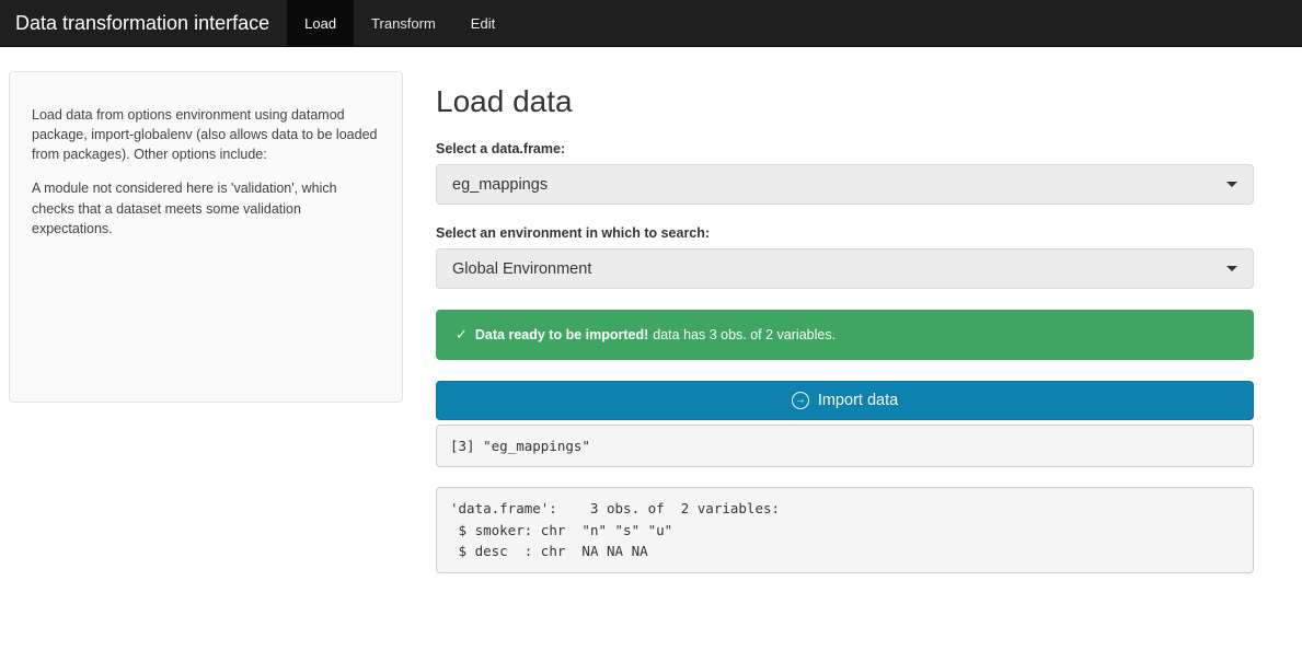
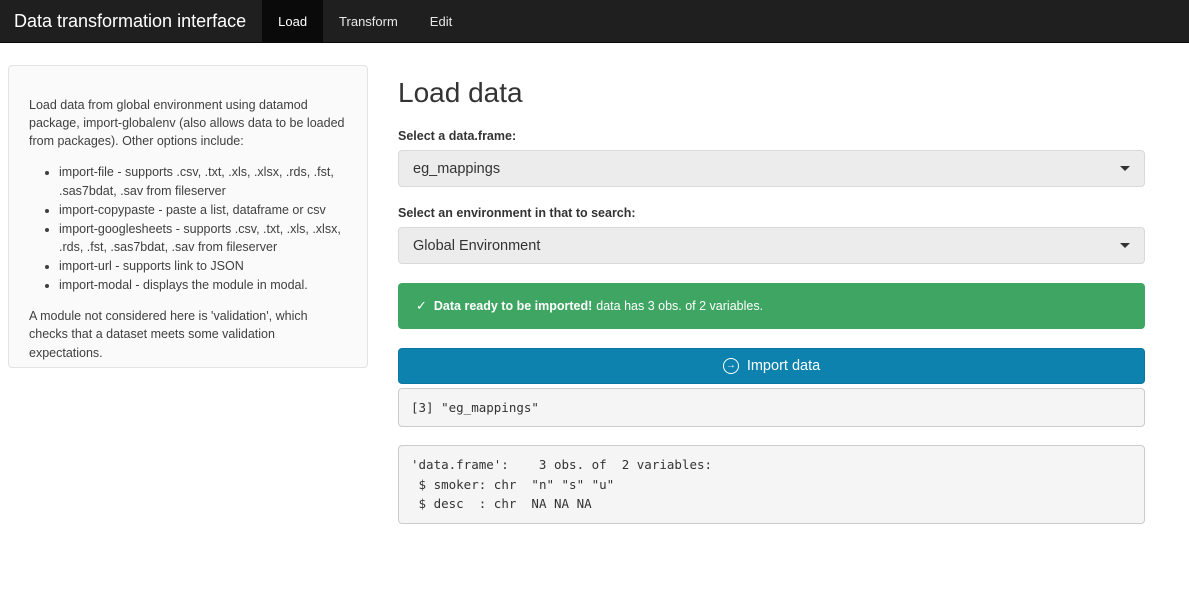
  Data transformation interface
  Load
  Transform
  Edit
- Load data from options environment using datamod package, import-globalenv (also allows data to be loaded from packages). Other options include:
+ Load data from global environment using datamod package, import-globalenv (also allows data to be loaded from packages). Other options include:
+ import-file - supports .csv, .txt, .xls, .xlsx, .rds, .fst, .sas7bdat, .sav from fileserver
+ import-copypaste - paste a list, dataframe or csv
+ import-googlesheets - supports .csv, .txt, .xls, .xlsx, .rds, .fst, .sas7bdat, .sav from fileserver
+ import-url - supports link to JSON
+ import-modal - displays the module in modal.
  A module not considered here is 'validation', which checks that a dataset meets some validation expectations.
  Load data
  Select a data.frame:
  eg_mappings
- Select an environment in which to search:
+ Select an environment in that to search:
  Global Environment
  ✓
  Data ready to be imported!
  data has 3 obs. of 2 variables.
  →
  Import data
  [3] "eg_mappings"
  'data.frame': 3 obs. of 2 variables:
  $ smoker: chr "n" "s" "u"
  $ desc : chr NA NA NA
